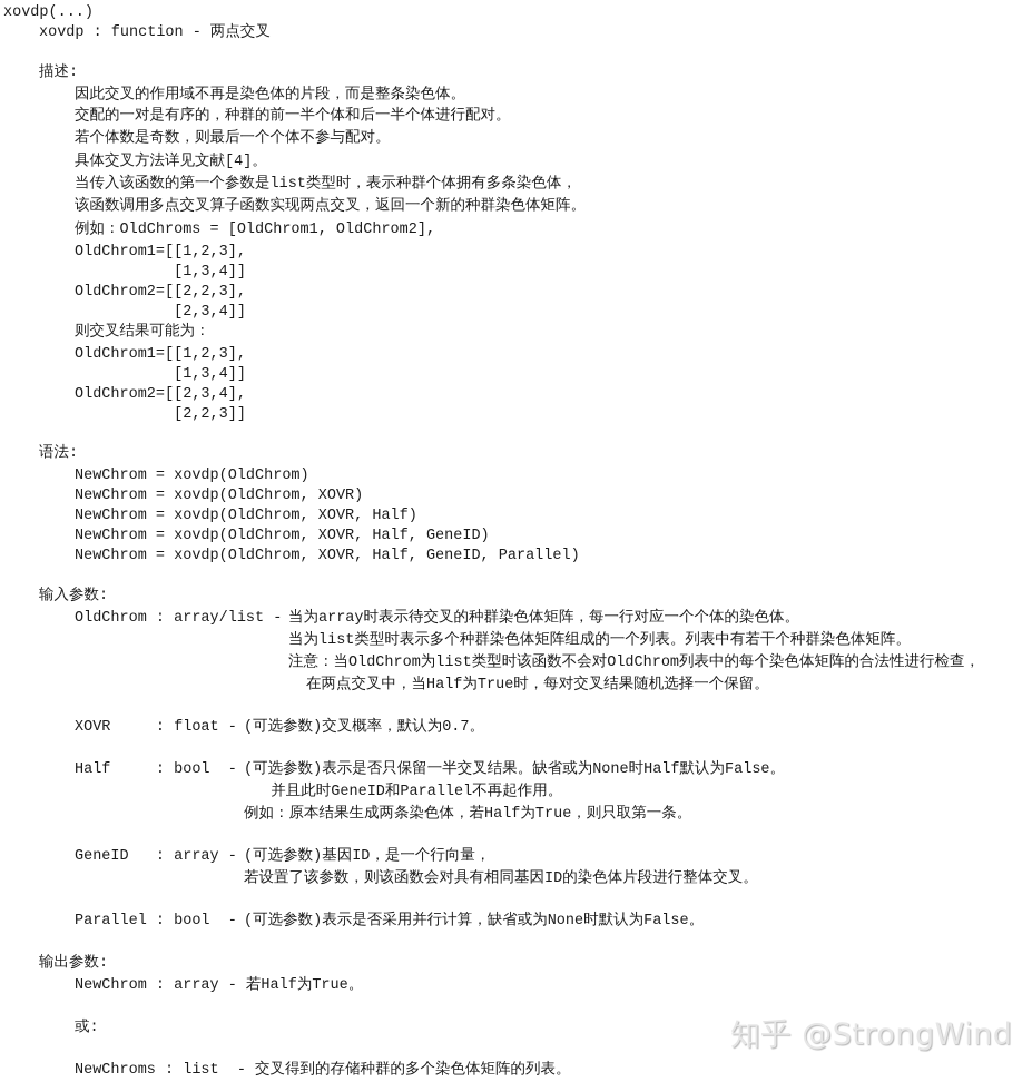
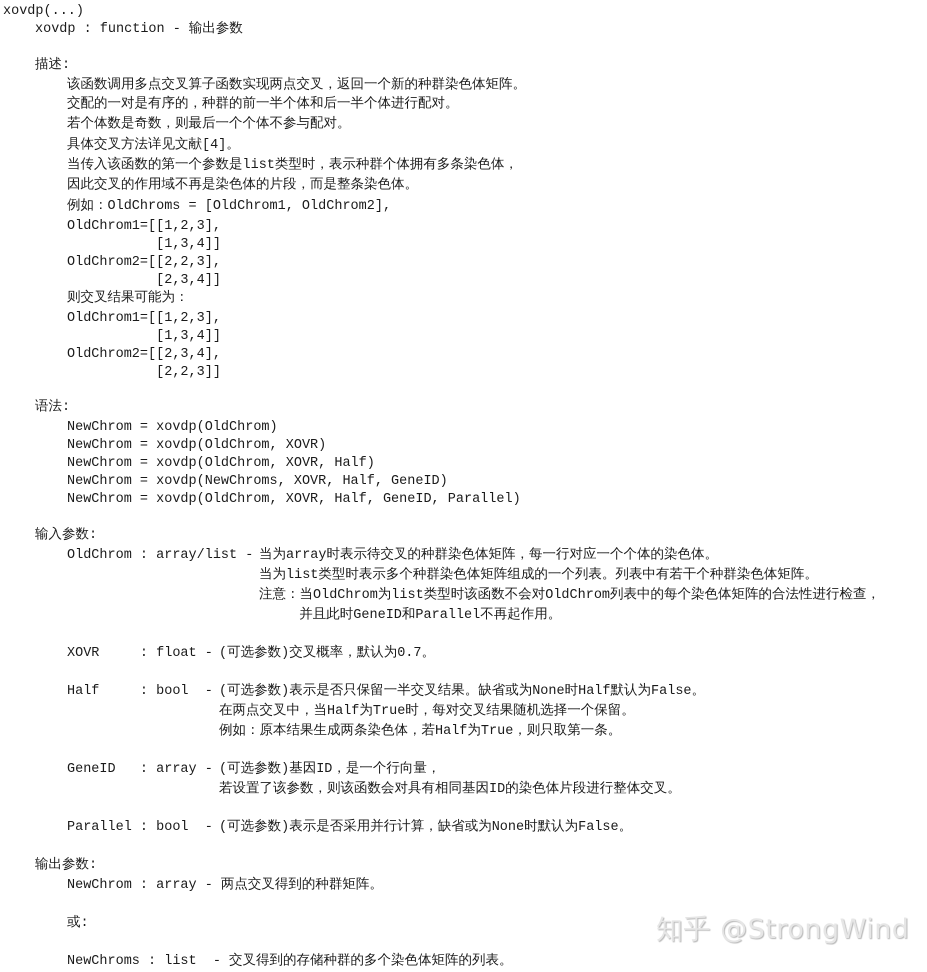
  xovdp(...)
- xovdp : function - 两点交叉
+ xovdp : function - 输出参数
  描述:
- 因此交叉的作用域不再是染色体的片段，而是整条染色体。
+ 该函数调用多点交叉算子函数实现两点交叉，返回一个新的种群染色体矩阵。
  交配的一对是有序的，种群的前一半个体和后一半个体进行配对。
  若个体数是奇数，则最后一个个体不参与配对。
  具体交叉方法详见文献[4]。
  当传入该函数的第一个参数是list类型时，表示种群个体拥有多条染色体，
- 该函数调用多点交叉算子函数实现两点交叉，返回一个新的种群染色体矩阵。
+ 因此交叉的作用域不再是染色体的片段，而是整条染色体。
  例如：OldChroms = [OldChrom1, OldChrom2],
  OldChrom1=[[1,2,3],
  [1,3,4]]
  OldChrom2=[[2,2,3],
  [2,3,4]]
  则交叉结果可能为：
  OldChrom1=[[1,2,3],
  [1,3,4]]
  OldChrom2=[[2,3,4],
  [2,2,3]]
  语法:
  NewChrom = xovdp(OldChrom)
  NewChrom = xovdp(OldChrom, XOVR)
  NewChrom = xovdp(OldChrom, XOVR, Half)
- NewChrom = xovdp(OldChrom, XOVR, Half, GeneID)
+ NewChrom = xovdp(NewChroms, XOVR, Half, GeneID)
  NewChrom = xovdp(OldChrom, XOVR, Half, GeneID, Parallel)
  输入参数:
  OldChrom : array/list -
  当为array时表示待交叉的种群染色体矩阵，每一行对应一个个体的染色体。
  当为list类型时表示多个种群染色体矩阵组成的一个列表。列表中有若干个种群染色体矩阵。
  注意：当OldChrom为list类型时该函数不会对OldChrom列表中的每个染色体矩阵的合法性进行检查，
- 在两点交叉中，当Half为True时，每对交叉结果随机选择一个保留。
+ 并且此时GeneID和Parallel不再起作用。
  XOVR : float -
  (可选参数)交叉概率，默认为0.7。
  Half : bool -
  (可选参数)表示是否只保留一半交叉结果。缺省或为None时Half默认为False。
- 并且此时GeneID和Parallel不再起作用。
+ 在两点交叉中，当Half为True时，每对交叉结果随机选择一个保留。
  例如：原本结果生成两条染色体，若Half为True，则只取第一条。
  GeneID : array -
  (可选参数)基因ID，是一个行向量，
  若设置了该参数，则该函数会对具有相同基因ID的染色体片段进行整体交叉。
  Parallel : bool -
  (可选参数)表示是否采用并行计算，缺省或为None时默认为False。
  输出参数:
- NewChrom : array - 若Half为True。
+ NewChrom : array - 两点交叉得到的种群矩阵。
  或:
  NewChroms : list - 交叉得到的存储种群的多个染色体矩阵的列表。
  知乎 @StrongWind
